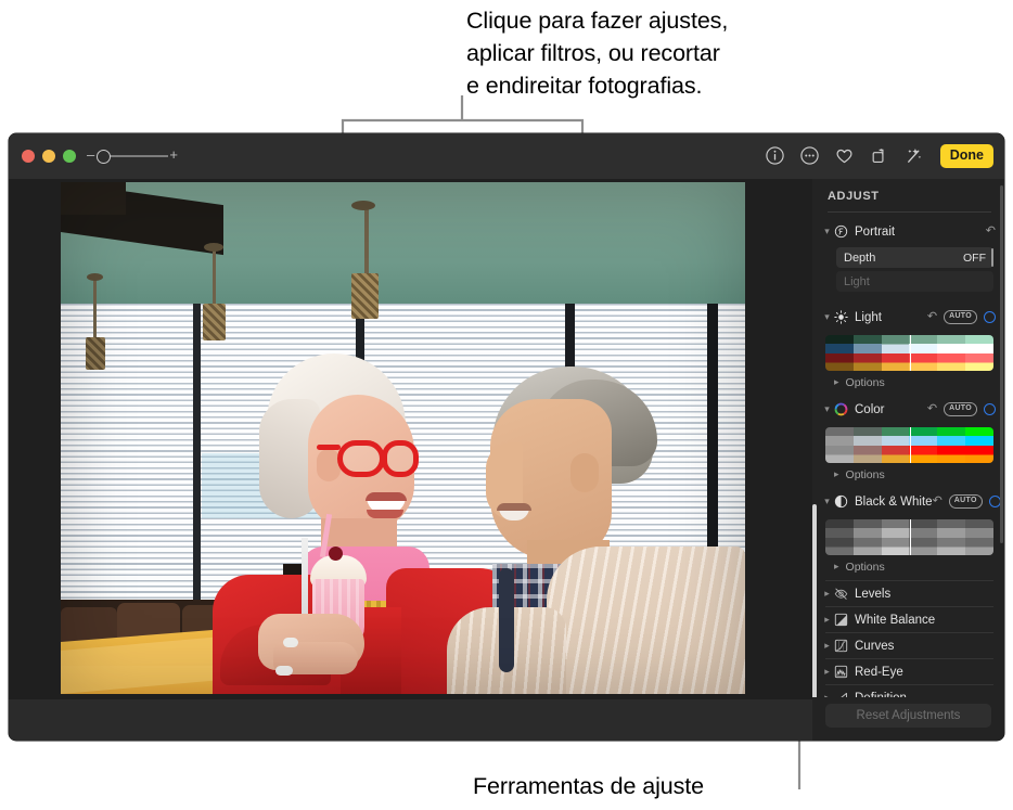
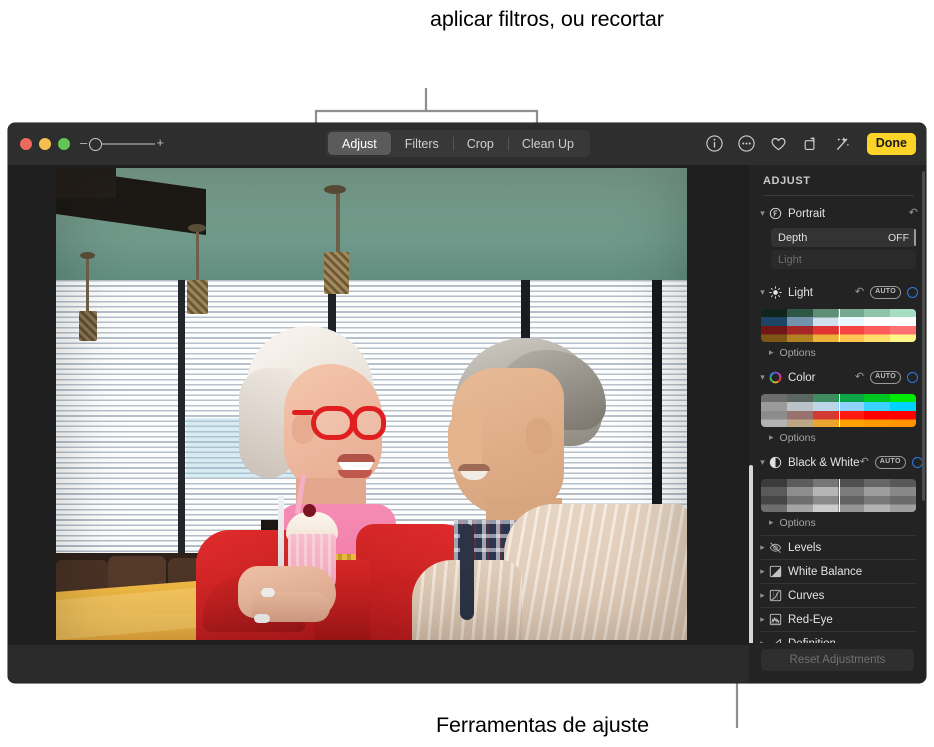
- Clique para fazer ajustes,
  aplicar filtros, ou recortar
- e endireitar fotografias.
  Ferramentas de ajuste
  –
  +
+ Adjust
+ Filters
+ Crop
+ Clean Up
  Done
  ADJUST
  ▾
  Portrait
  ↶
  Depth
  OFF
  Light
  ▾
  Light
  ↶
  ▸
  Options
  ▾
  Color
  ↶
  ▸
  Options
  ▾
  Black & White
  ↶
  ▸
  Options
  ▸
  Levels
  ▸
  White Balance
  ▸
  Curves
  ▸
  Red-Eye
  Reset Adjustments
